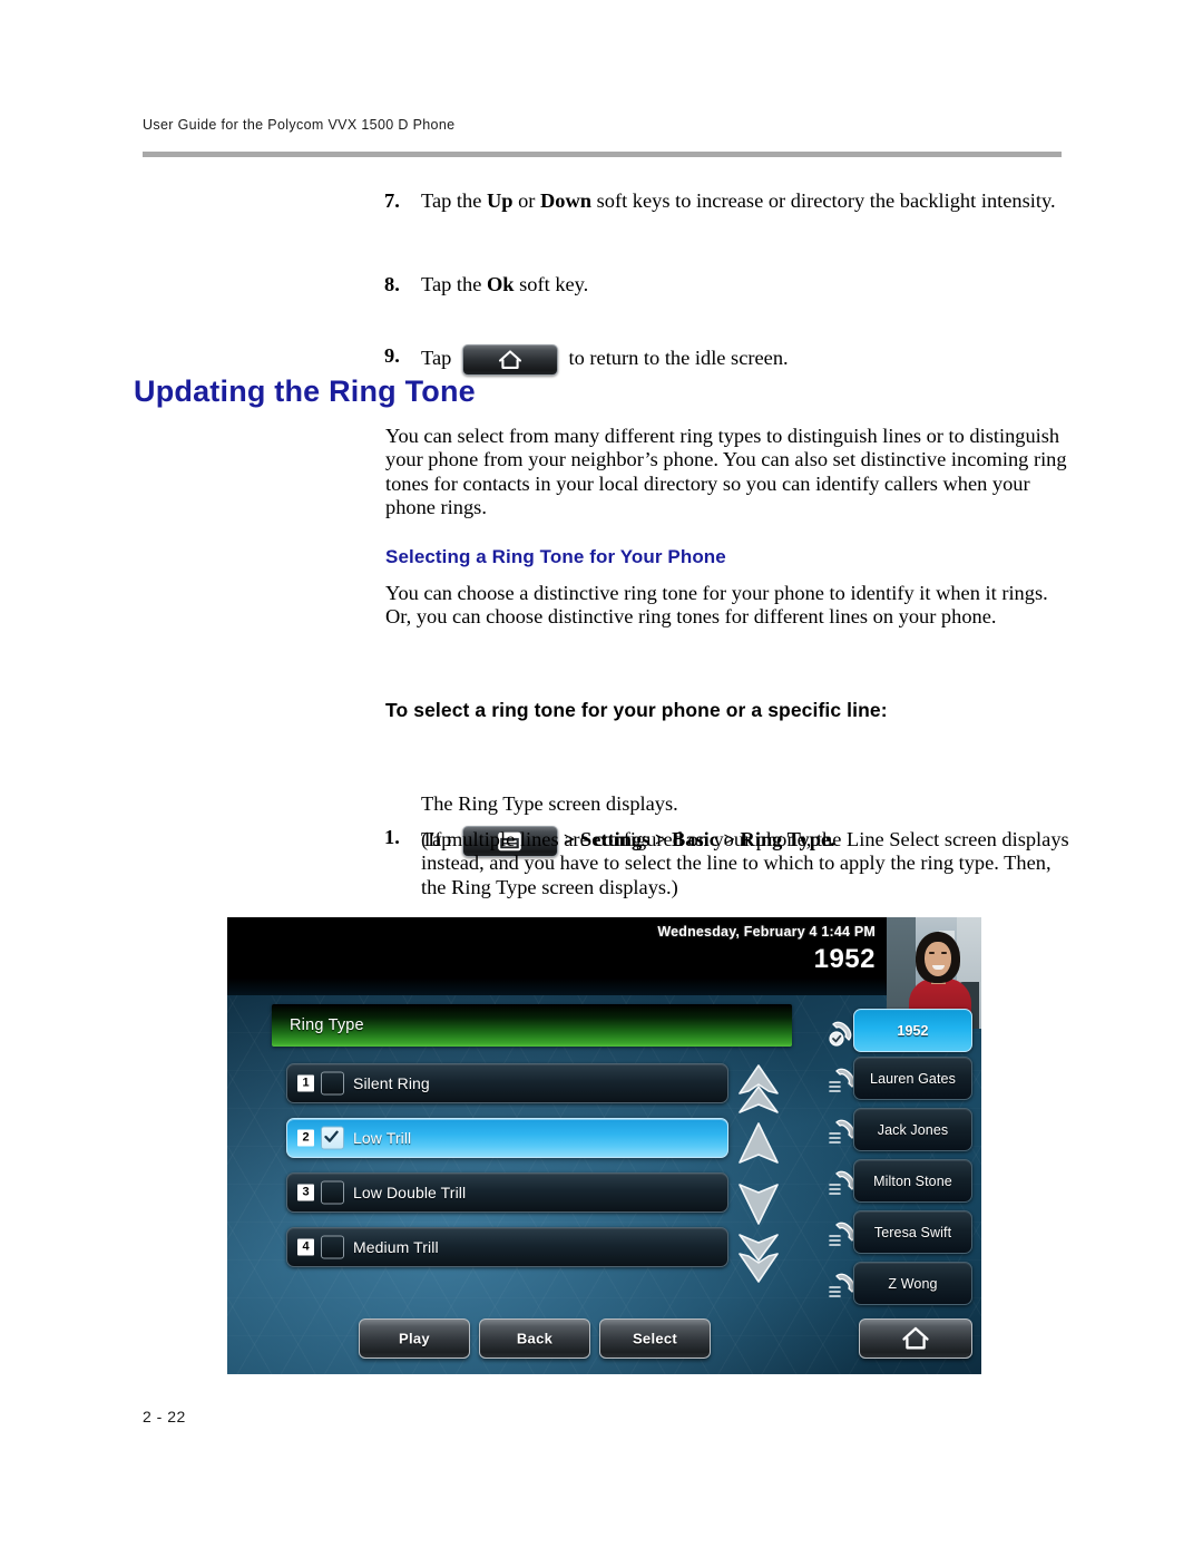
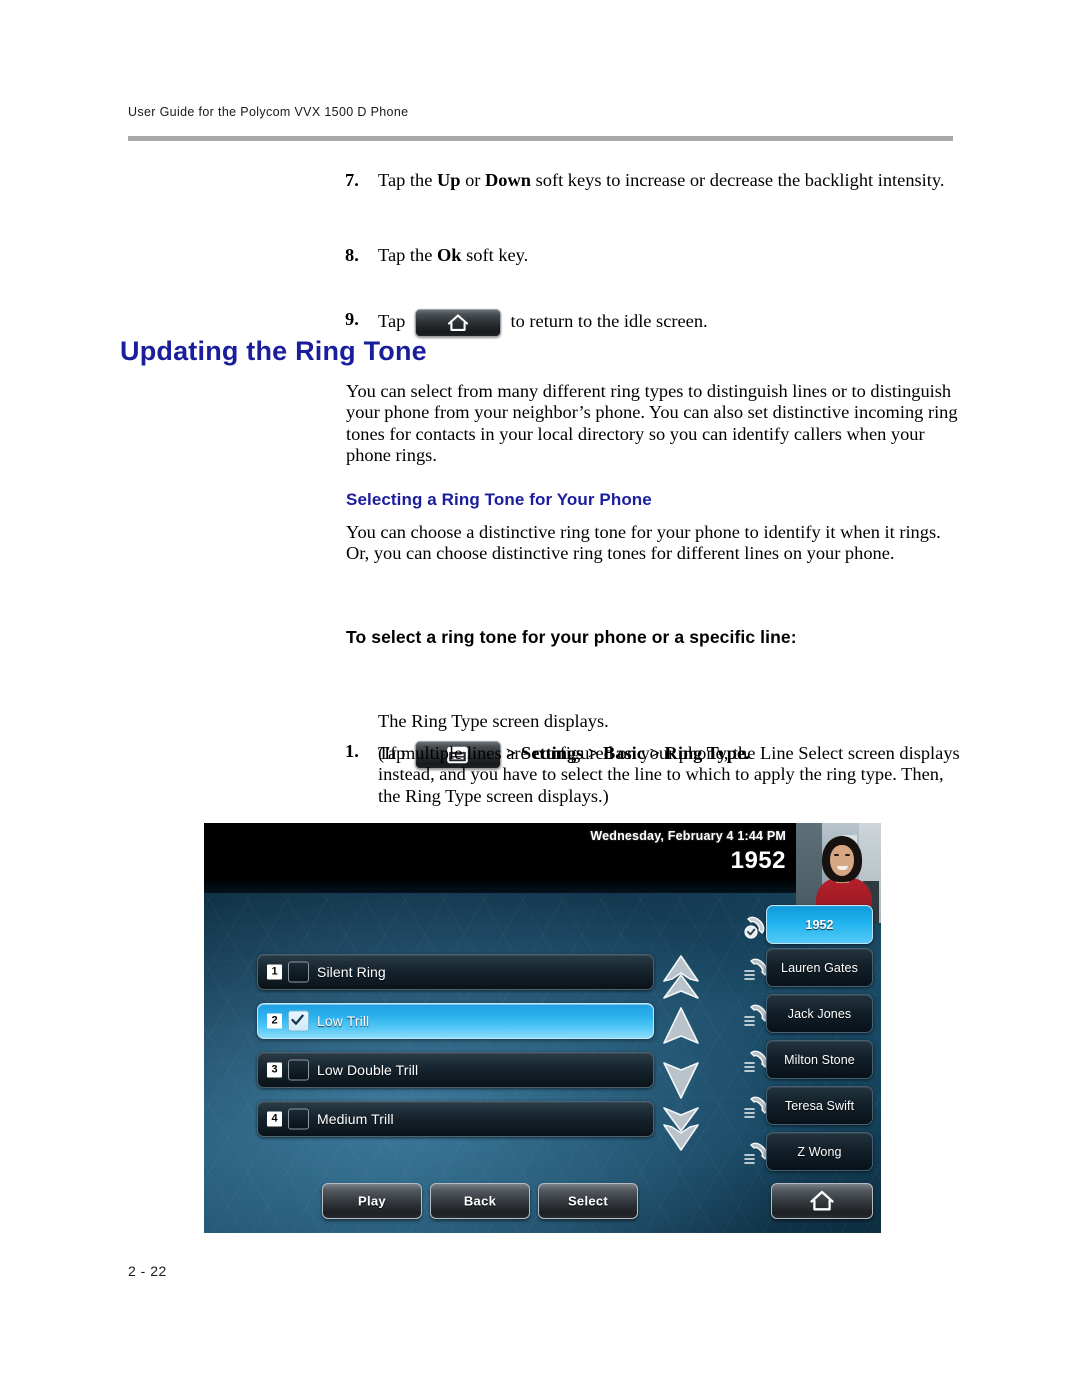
  User Guide for the Polycom VVX 1500 D Phone
  7.
- Tap the Up or Down soft keys to increase or directory the backlight intensity.
+ Tap the Up or Down soft keys to increase or decrease the backlight intensity.
  8.
  Tap the Ok soft key.
  9.
  Tap to return to the idle screen.
  Updating the Ring Tone
  You can select from many different ring types to distinguish lines or to distinguish your phone from your neighbor’s phone. You can also set distinctive incoming ring tones for contacts in your local directory so you can identify callers when your phone rings.
  Selecting a Ring Tone for Your Phone
  You can choose a distinctive ring tone for your phone to identify it when it rings. Or, you can choose distinctive ring tones for different lines on your phone.
  To select a ring tone for your phone or a specific line:
  1.
  Tap > Settings > Basic > Ring Type.
  The Ring Type screen displays.
  (If multiple lines are configured on your phone, the Line Select screen displays instead, and you have to select the line to which to apply the ring type. Then, the Ring Type screen displays.)
  Wednesday, February 4 1:44 PM
  1952
- Ring Type
  1
  Silent Ring
  2
  Low Trill
  3
  Low Double Trill
  4
  Medium Trill
  1952
  Lauren Gates
  Jack Jones
  Milton Stone
  Teresa Swift
  Z Wong
  Play
  Back
  Select
  2 - 22
